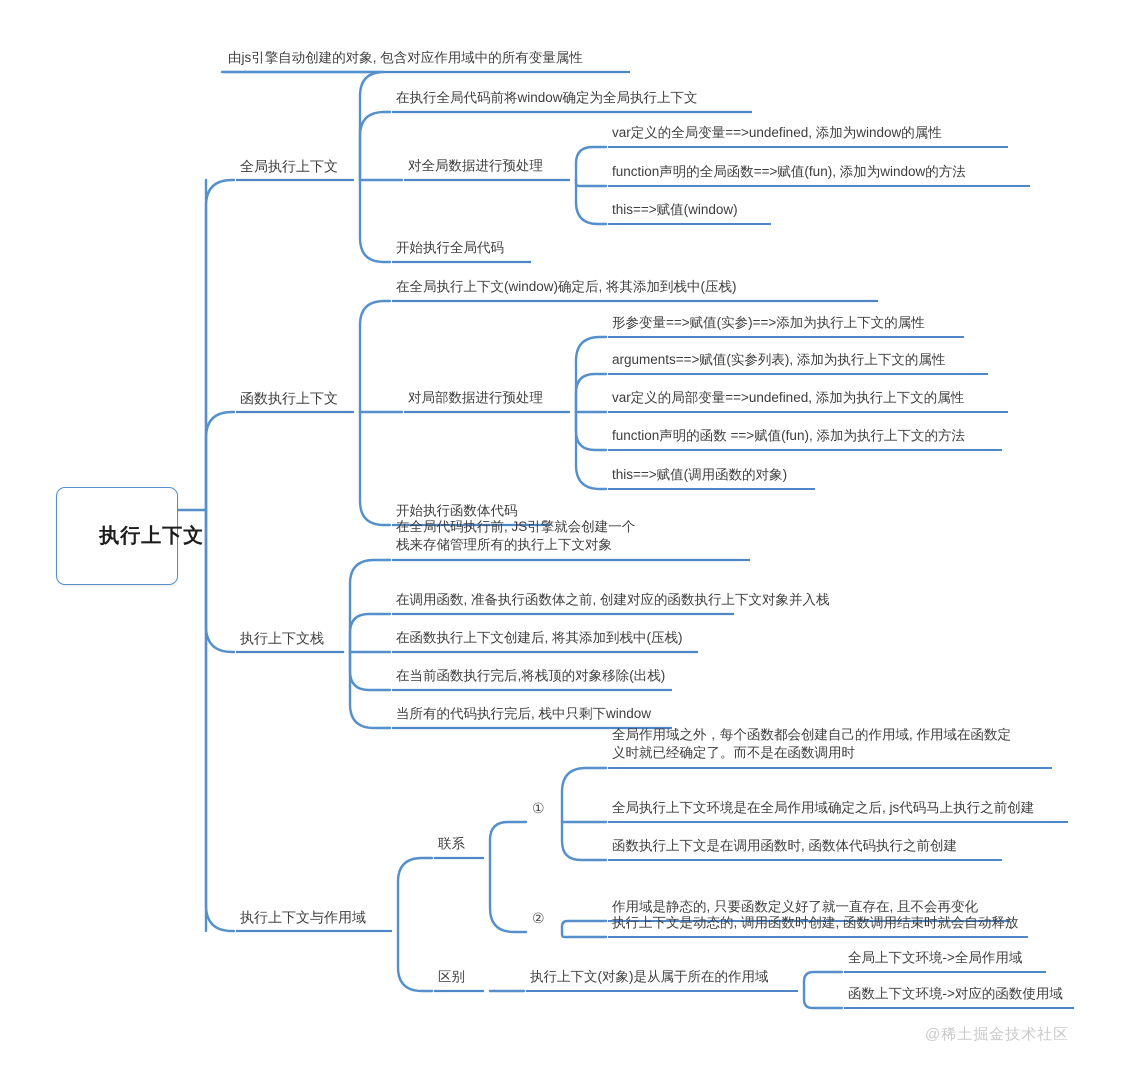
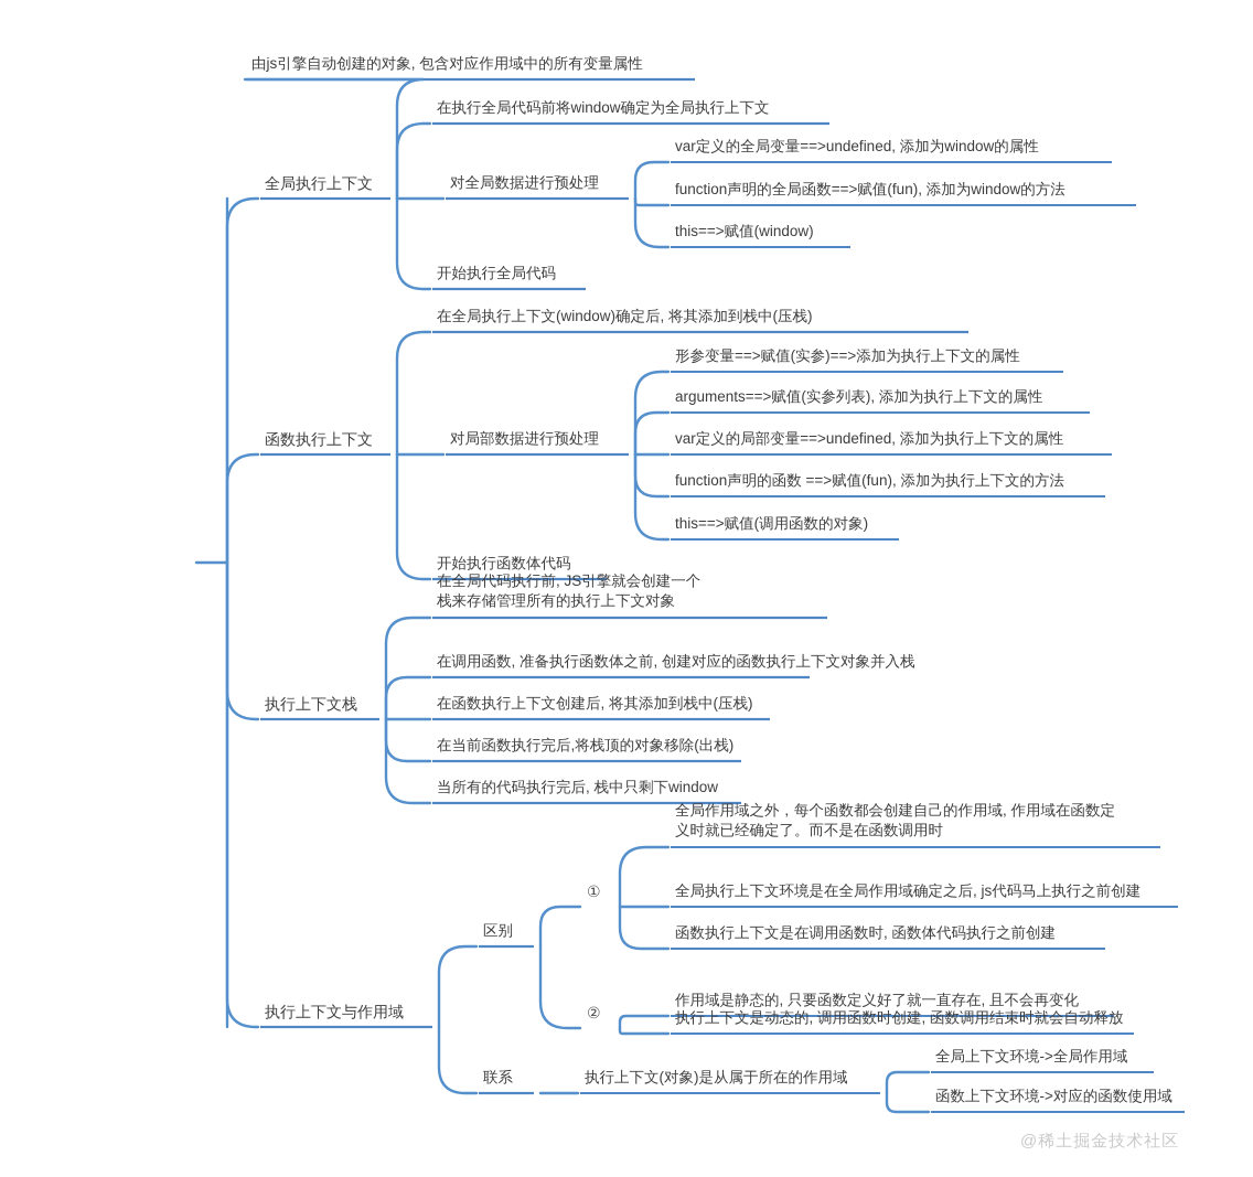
- 执行上下文
  全局执行上下文
  由js引擎自动创建的对象, 包含对应作用域中的所有变量属性
  在执行全局代码前将window确定为全局执行上下文
  对全局数据进行预处理
  var定义的全局变量==>undefined, 添加为window的属性
  function声明的全局函数==>赋值(fun), 添加为window的方法
  this==>赋值(window)
  开始执行全局代码
  函数执行上下文
  在全局执行上下文(window)确定后, 将其添加到栈中(压栈)
  对局部数据进行预处理
  形参变量==>赋值(实参)==>添加为执行上下文的属性
  arguments==>赋值(实参列表), 添加为执行上下文的属性
  var定义的局部变量==>undefined, 添加为执行上下文的属性
  function声明的函数 ==>赋值(fun), 添加为执行上下文的方法
  this==>赋值(调用函数的对象)
  开始执行函数体代码
  执行上下文栈
  在全局代码执行前, JS引擎就会创建一个
  栈来存储管理所有的执行上下文对象
  在调用函数, 准备执行函数体之前, 创建对应的函数执行上下文对象并入栈
  在函数执行上下文创建后, 将其添加到栈中(压栈)
  在当前函数执行完后,将栈顶的对象移除(出栈)
  当所有的代码执行完后, 栈中只剩下window
  执行上下文与作用域
- 联系
+ 区别
  ①
  全局作用域之外，每个函数都会创建自己的作用域, 作用域在函数定
  义时就已经确定了。而不是在函数调用时
  全局执行上下文环境是在全局作用域确定之后, js代码马上执行之前创建
  函数执行上下文是在调用函数时, 函数体代码执行之前创建
  ②
  作用域是静态的, 只要函数定义好了就一直存在, 且不会再变化
  执行上下文是动态的, 调用函数时创建, 函数调用结束时就会自动释放
- 区别
+ 联系
  执行上下文(对象)是从属于所在的作用域
  全局上下文环境->全局作用域
  函数上下文环境->对应的函数使用域
  @稀土掘金技术社区
